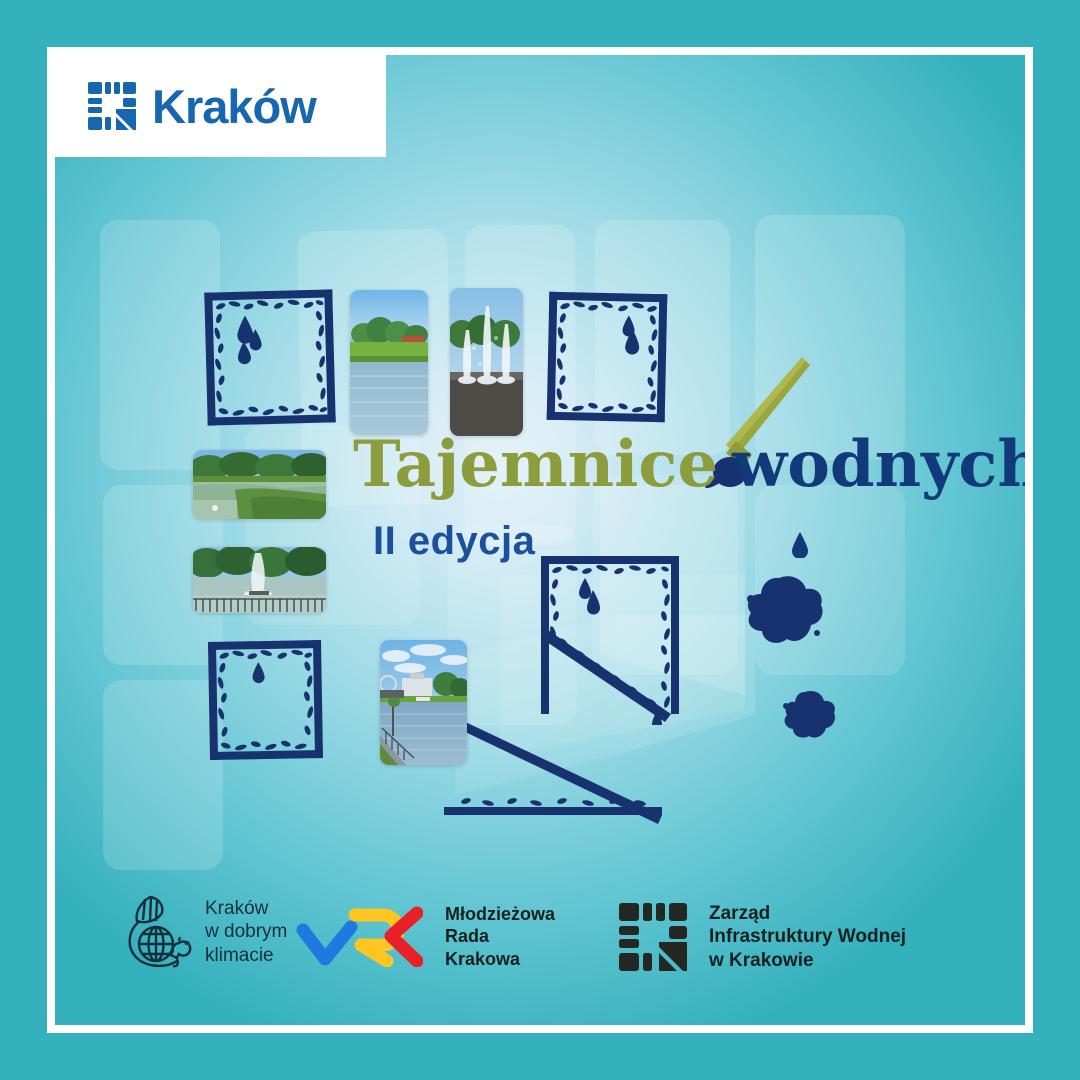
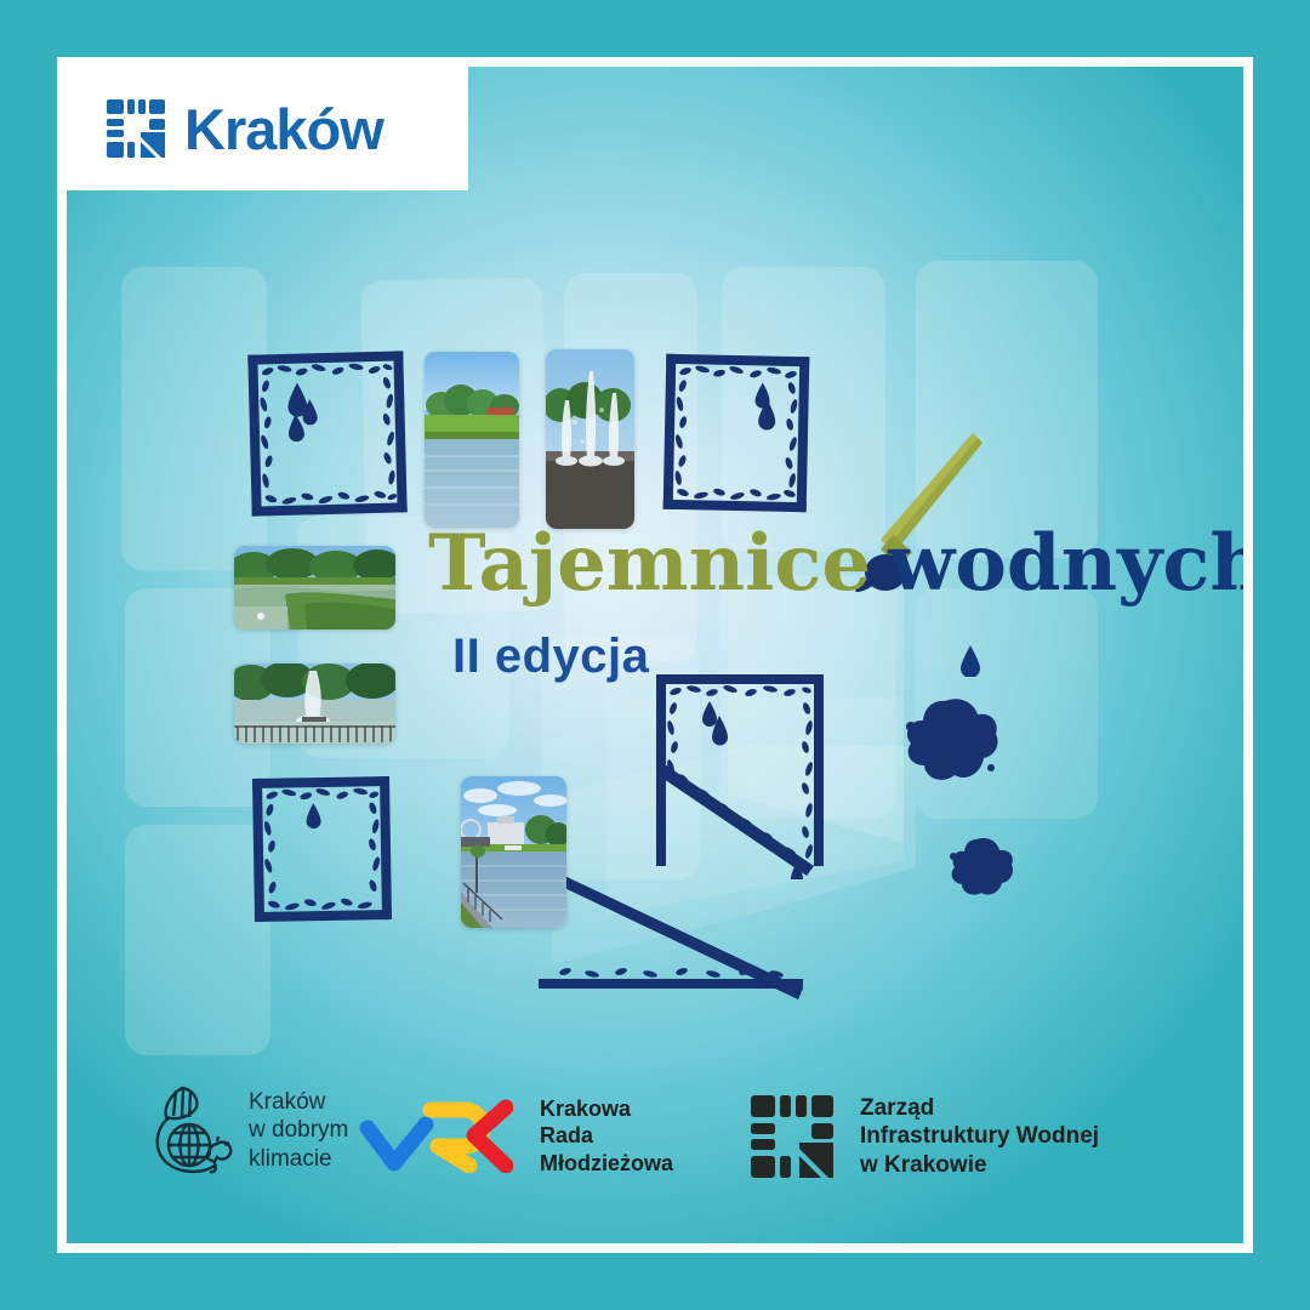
  Tajemnice wodnych
  II edycja
  Kraków
  w dobrym
  klimacie
- Młodzieżowa
+ Krakowa
  Rada
- Krakowa
+ Młodzieżowa
  Zarząd
  Infrastruktury Wodnej
  w Krakowie
  Kraków
